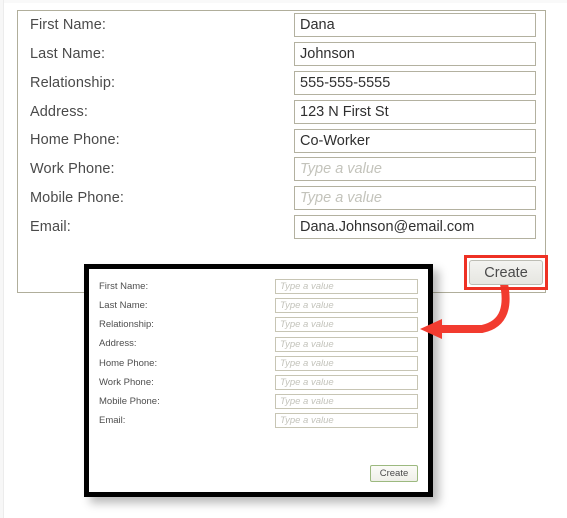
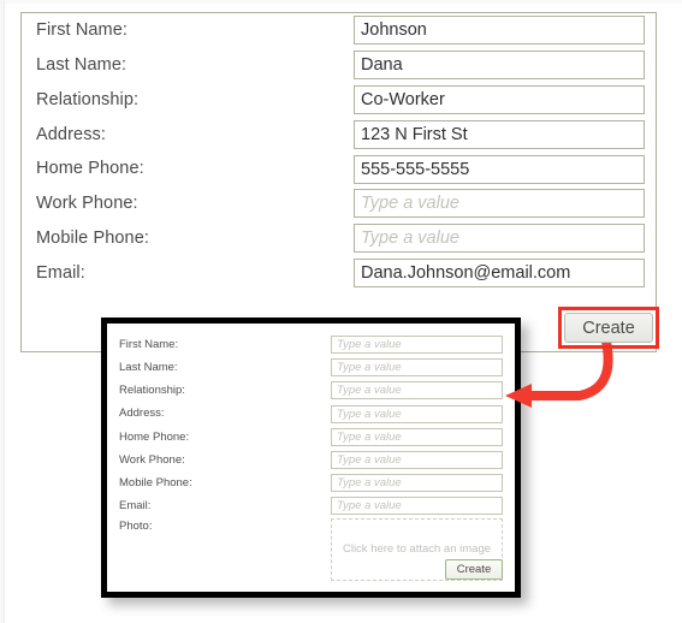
  First Name:
- Dana
+ Johnson
  Last Name:
- Johnson
+ Dana
  Relationship:
- 555-555-5555
+ Co-Worker
  Address:
  123 N First St
  Home Phone:
- Co-Worker
+ 555-555-5555
  Work Phone:
  Type a value
  Mobile Phone:
  Type a value
  Email:
  Dana.Johnson@email.com
  First Name:
  Type a value
  Last Name:
  Type a value
  Relationship:
  Type a value
  Address:
  Type a value
  Home Phone:
  Type a value
  Work Phone:
  Type a value
  Mobile Phone:
  Type a value
  Email:
  Type a value
+ Photo:
+ Click here to attach an image
  Create
  Create
